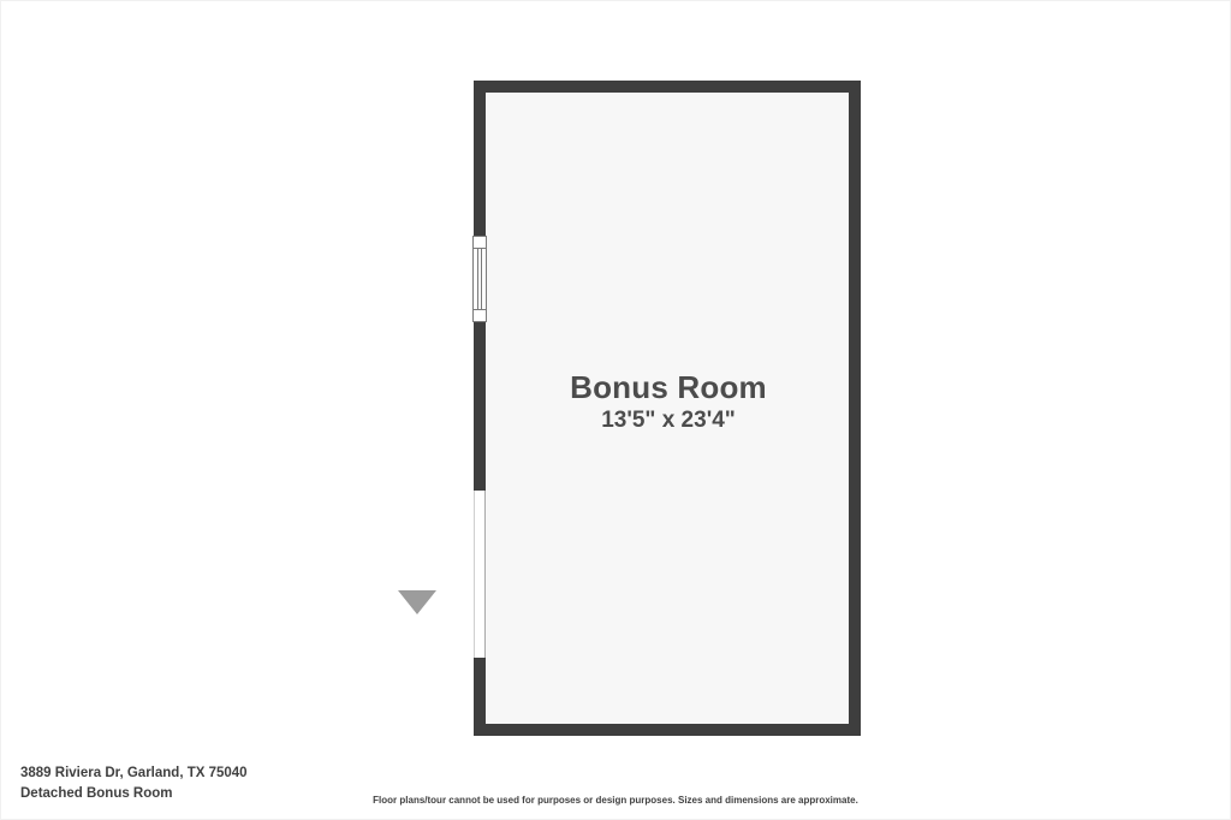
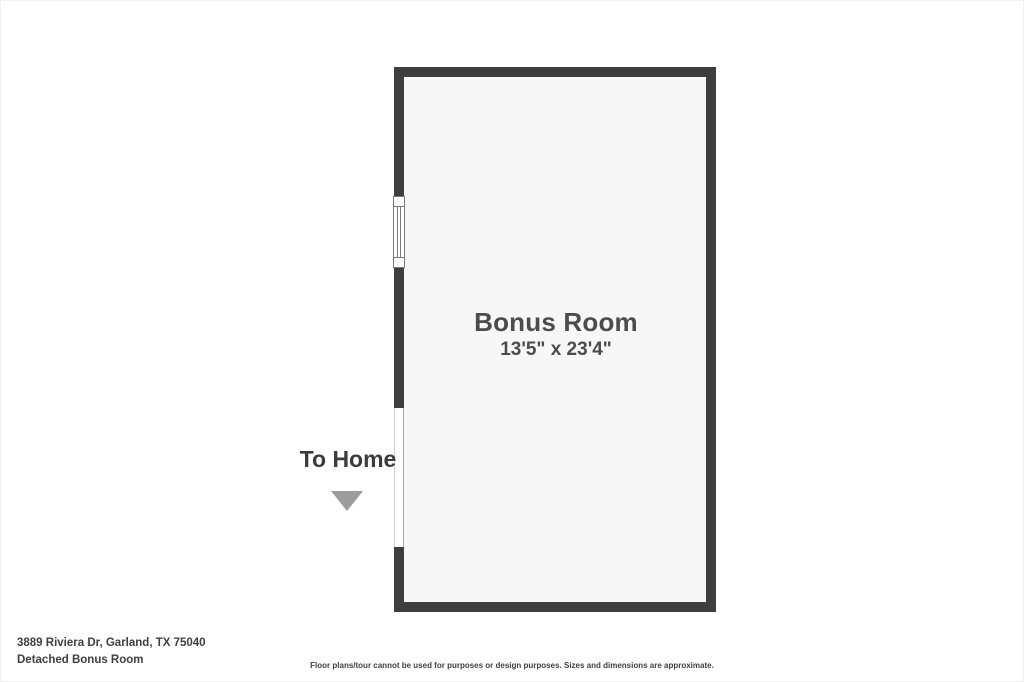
  Bonus Room
  13'5" x 23'4"
+ To Home
  3889 Riviera Dr, Garland, TX 75040
  Detached Bonus Room
  Floor plans/tour cannot be used for purposes or design purposes. Sizes and dimensions are approximate.
